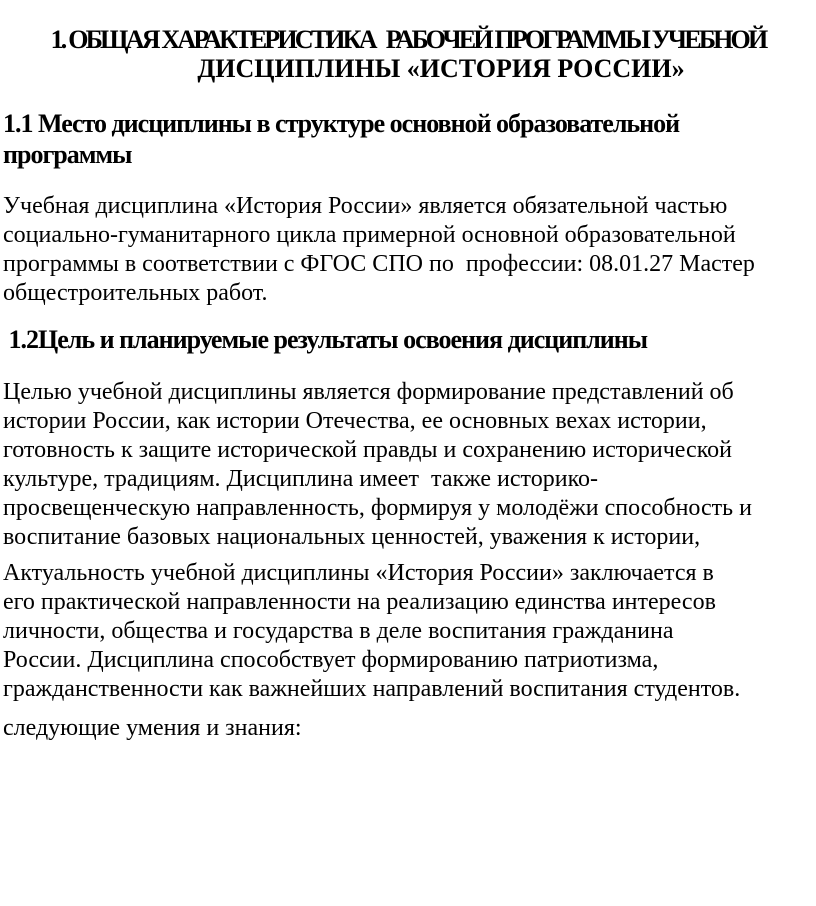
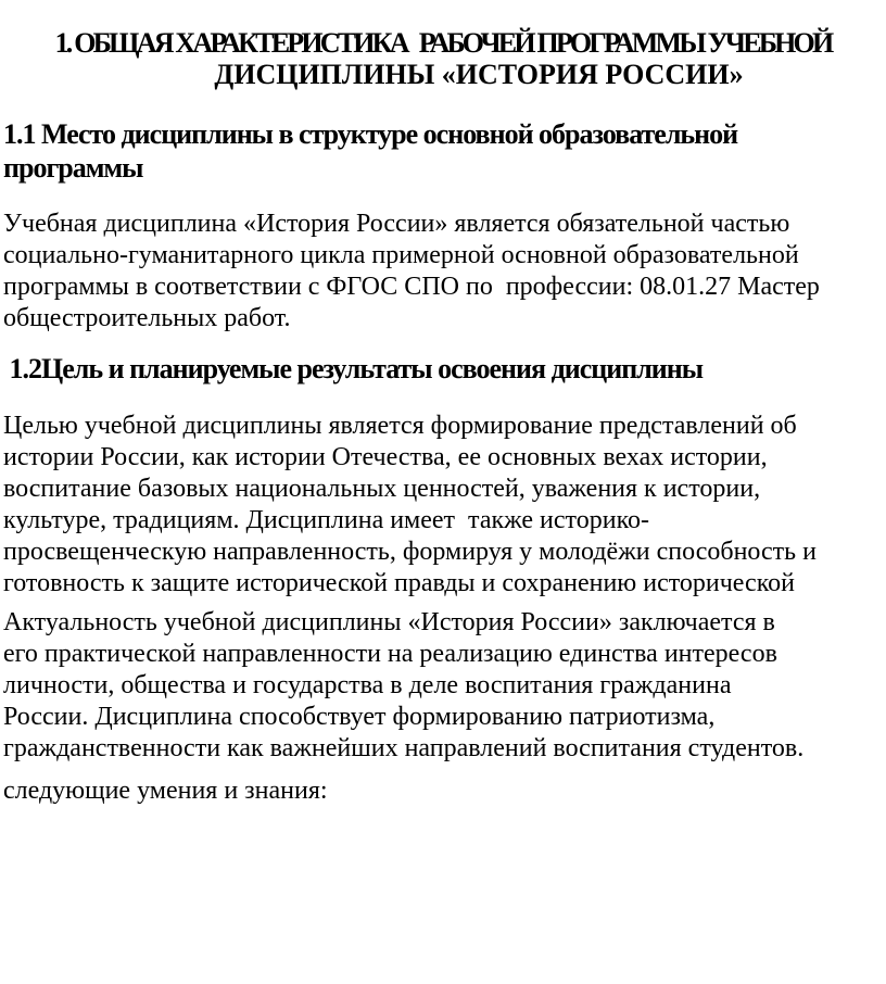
  1. ОБЩАЯ ХАРАКТЕРИСТИКА РАБОЧЕЙ ПРОГРАММЫ УЧЕБНОЙ
  ДИСЦИПЛИНЫ «ИСТОРИЯ РОССИИ»
  1.1 Место дисциплины в структуре основной образовательной
  программы
  Учебная дисциплина «История России» является обязательной частью
  социально-гуманитарного цикла примерной основной образовательной
  программы в соответствии с ФГОС СПО по профессии: 08.01.27 Мастер
  общестроительных работ.
  1.2Цель и планируемые результаты освоения дисциплины
  Целью учебной дисциплины является формирование представлений об
  истории России, как истории Отечества, ее основных вехах истории,
- готовность к защите исторической правды и сохранению исторической
+ воспитание базовых национальных ценностей, уважения к истории,
  культуре, традициям. Дисциплина имеет также историко-
  просвещенческую направленность, формируя у молодёжи способность и
- воспитание базовых национальных ценностей, уважения к истории,
+ готовность к защите исторической правды и сохранению исторической
  Актуальность учебной дисциплины «История России» заключается в
  его практической направленности на реализацию единства интересов
  личности, общества и государства в деле воспитания гражданина
  России. Дисциплина способствует формированию патриотизма,
  гражданственности как важнейших направлений воспитания студентов.
  следующие умения и знания:
